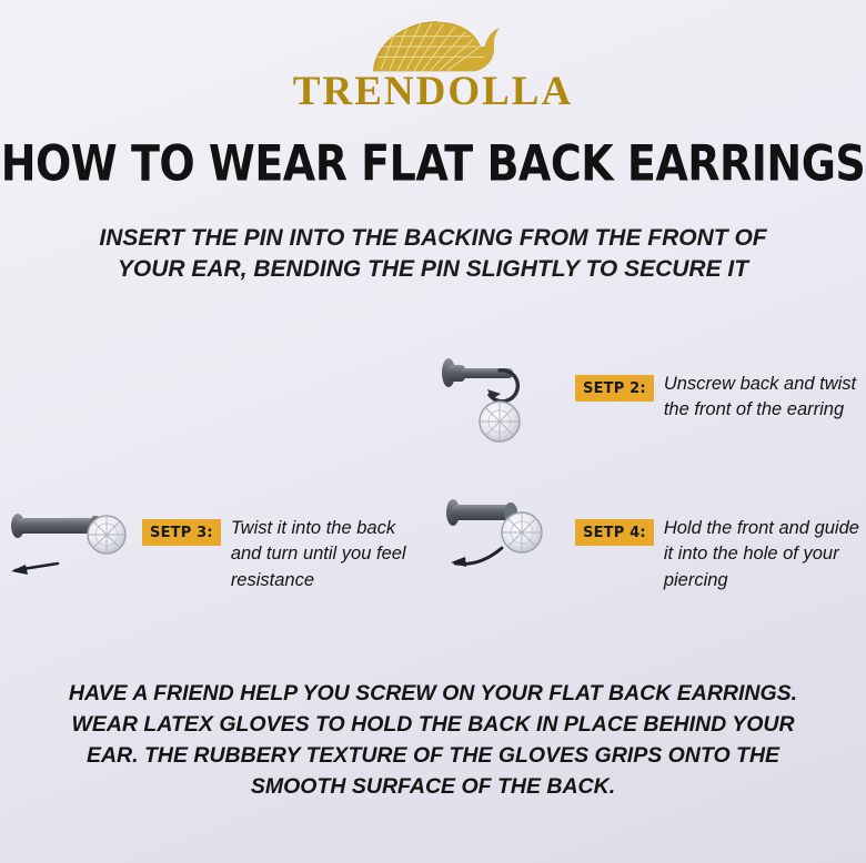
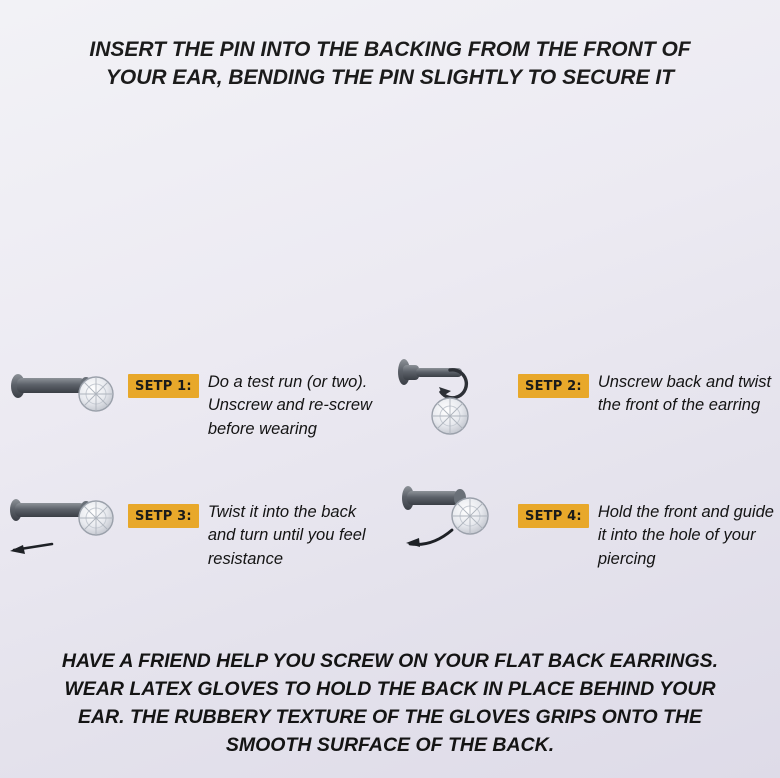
- TRENDOLLA
- HOW TO WEAR FLAT BACK EARRINGS
  INSERT THE PIN INTO THE BACKING FROM THE FRONT OF YOUR EAR, BENDING THE PIN SLIGHTLY TO SECURE IT
+ SETP 1:
+ Do a test run (or two). Unscrew and re-screw before wearing
  SETP 2:
  Unscrew back and twist the front of the earring
  SETP 3:
  Twist it into the back and turn until you feel resistance
  SETP 4:
  Hold the front and guide it into the hole of your piercing
  HAVE A FRIEND HELP YOU SCREW ON YOUR FLAT BACK EARRINGS. WEAR LATEX GLOVES TO HOLD THE BACK IN PLACE BEHIND YOUR EAR. THE RUBBERY TEXTURE OF THE GLOVES GRIPS ONTO THE SMOOTH SURFACE OF THE BACK.
